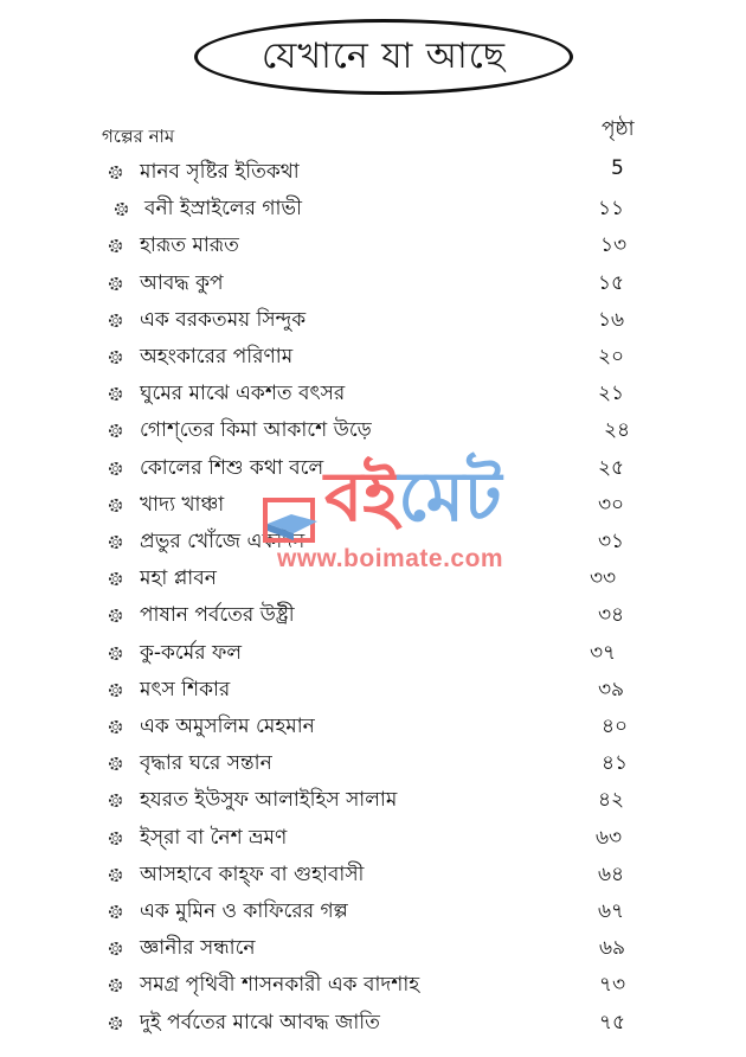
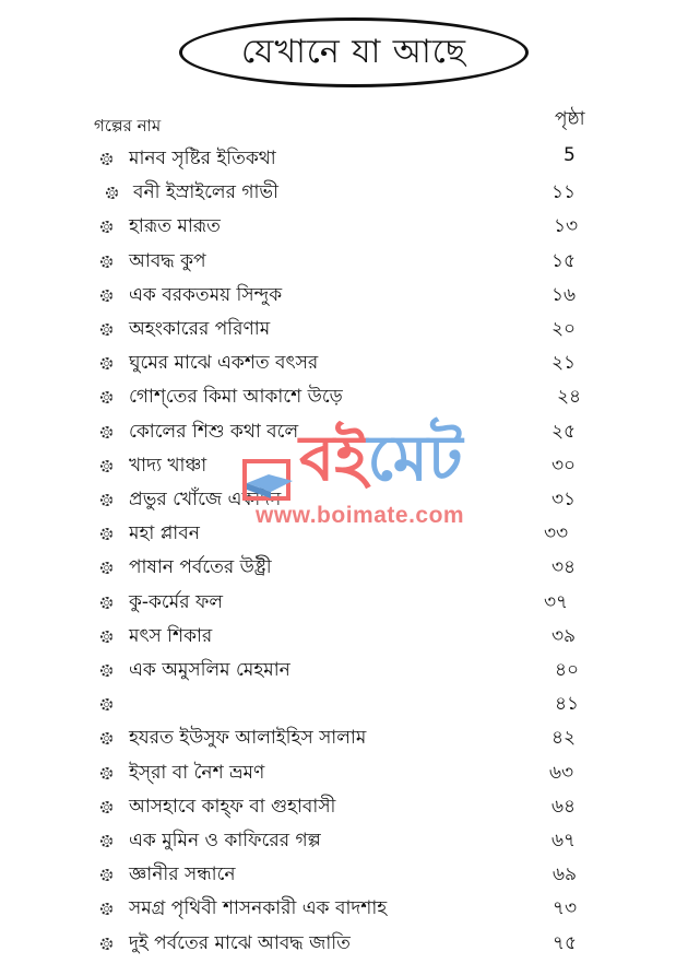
  যেখানে যা আছে
  গল্পের নাম
  পৃষ্ঠা
  মানব সৃষ্টির ইতিকথা
  5
  বনী ইস্রাইলের গাভী
  ১১
  হারূত মারূত
  ১৩
  আবদ্ধ কুপ
  ১৫
  এক বরকতময় সিন্দুক
  ১৬
  অহংকারের পরিণাম
  ২০
  ঘুমের মাঝে একশত বৎসর
  ২১
  গোশ্‌তের কিমা আকাশে উড়ে
  ২৪
  কোলের শিশু কথা বলে
  ২৫
  খাদ্য খাঞ্চা
  ৩০
  প্রভুর খোঁজে এ
  ৩১
  মহা প্লাবন
  ৩৩
  পাষান পর্বতের উষ্ট্রী
  ৩৪
  কু-কর্মের ফল
  ৩৭
  মৎস শিকার
  ৩৯
  এক অমুসলিম মেহমান
  ৪০
- বৃদ্ধার ঘরে সন্তান
  ৪১
  হযরত ইউসুফ আলাইহিস সালাম
  ৪২
  ইস্‌রা বা নৈশ ভ্রমণ
  ৬৩
  আসহাবে কাহ্‌ফ বা গুহাবাসী
  ৬৪
  এক মুমিন ও কাফিরের গল্প
  ৬৭
  জ্ঞানীর সন্ধানে
  ৬৯
  সমগ্র পৃথিবী শাসনকারী এক বাদশাহ
  ৭৩
  দুই পর্বতের মাঝে আবদ্ধ জাতি
  ৭৫
  বইমেট
  www.boimate.com
